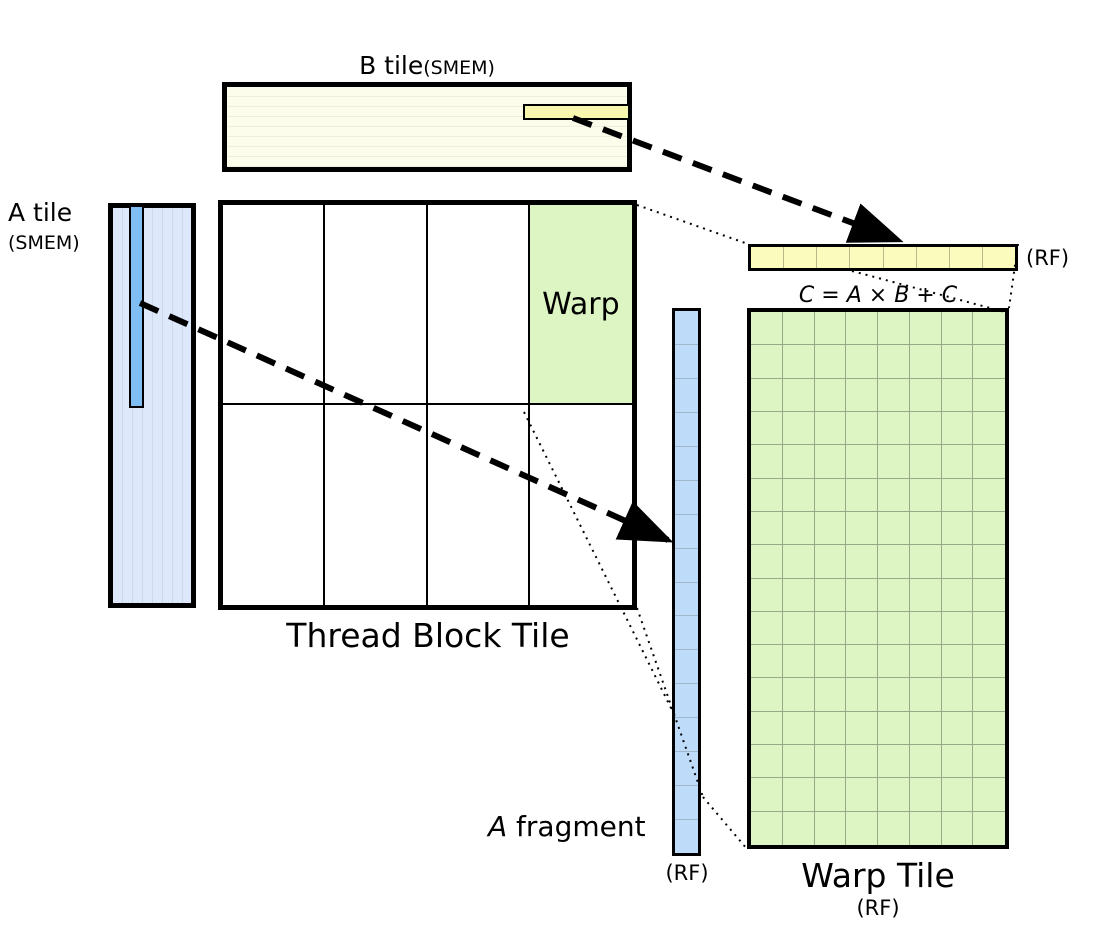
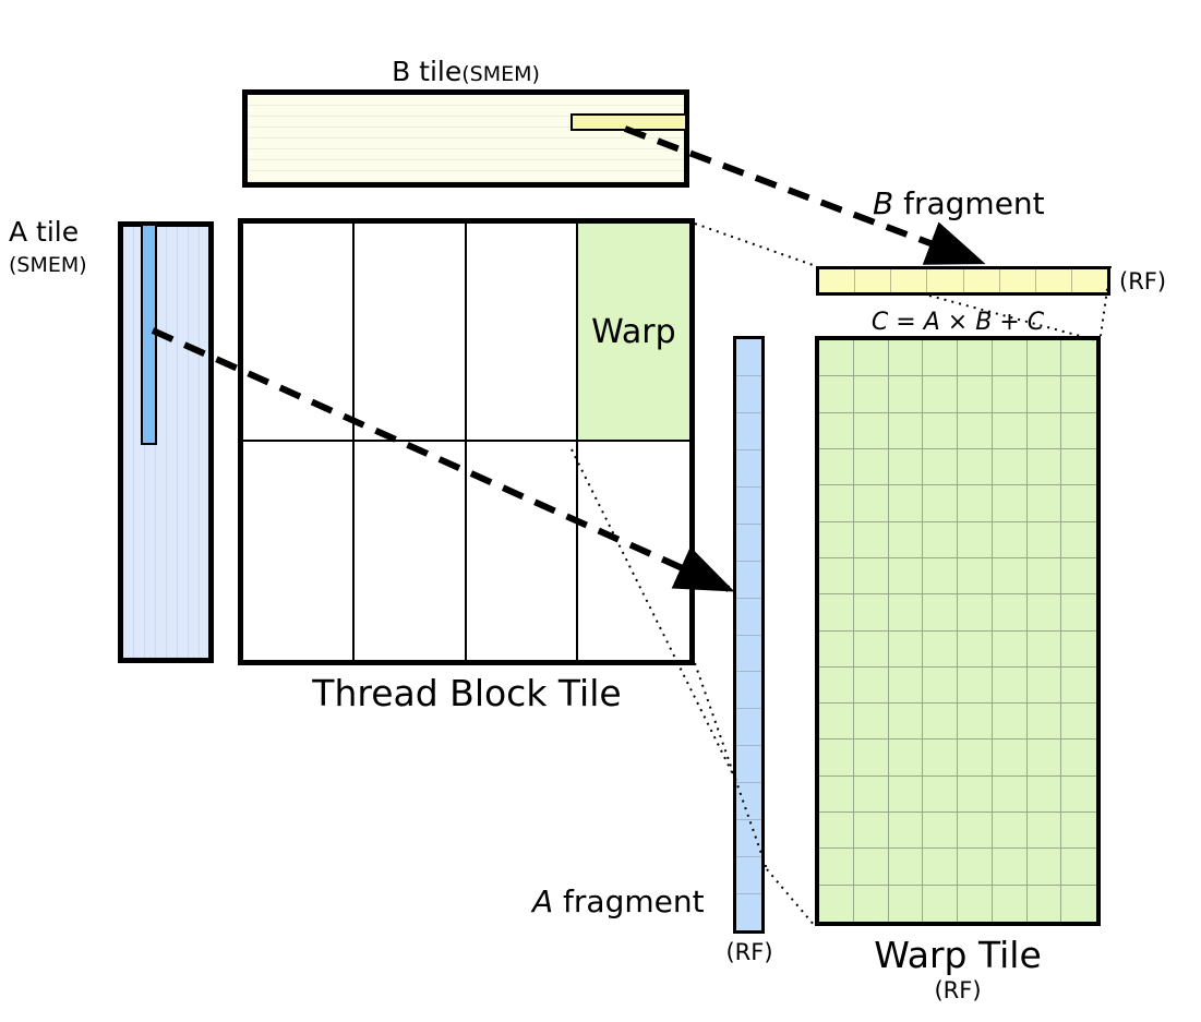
  B tile(SMEM)
  A tile
  (SMEM)
  Warp
  Thread Block Tile
+ B fragment
  (RF)
  A fragment
  (RF)
  C = A × B + C
  Warp Tile
  (RF)
